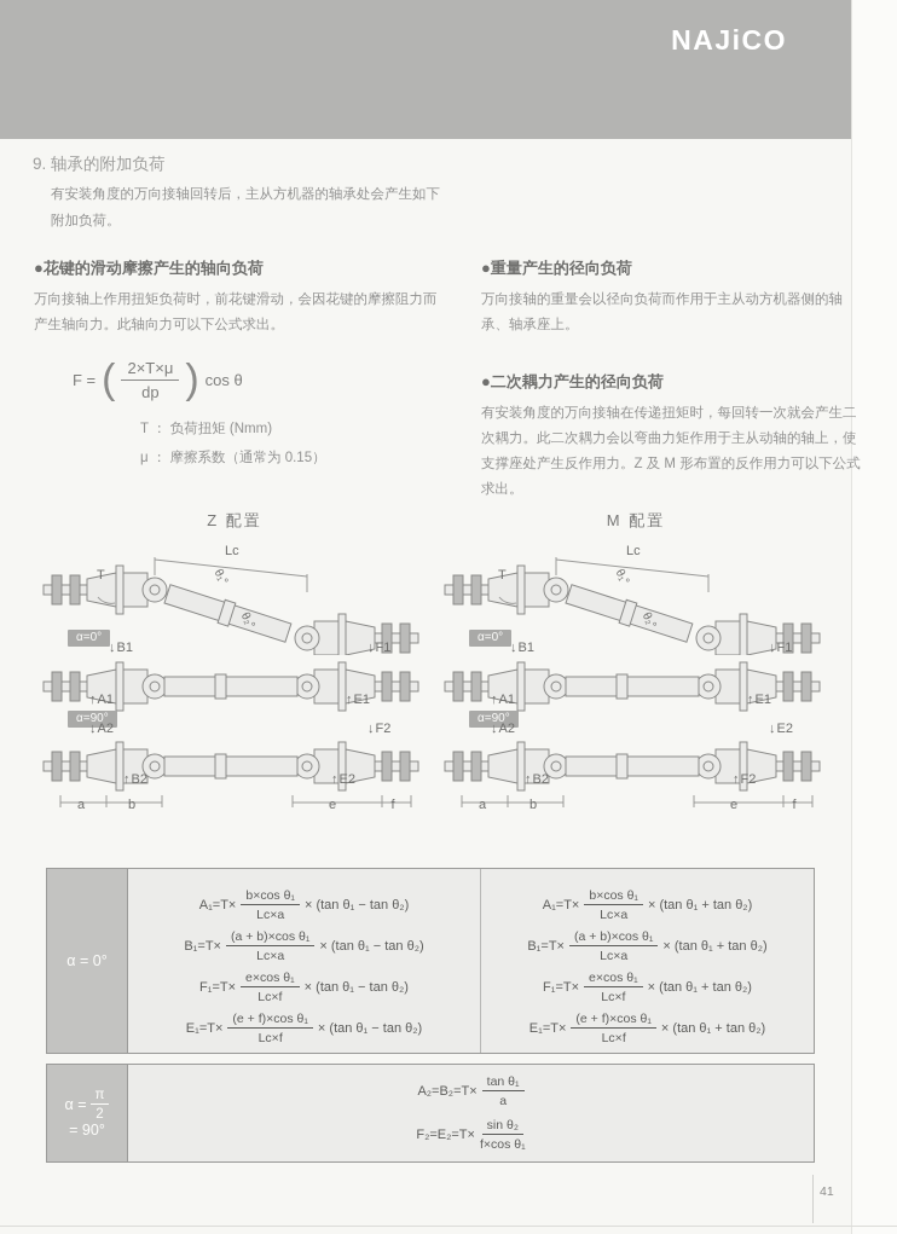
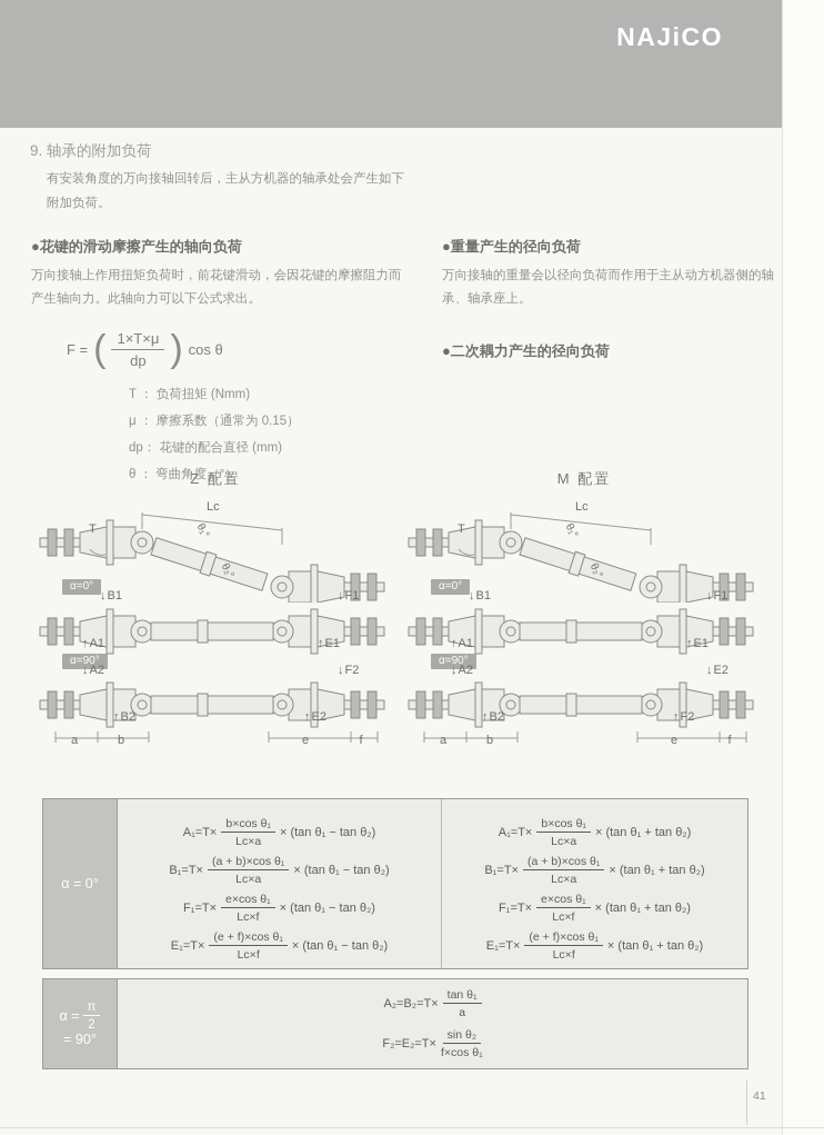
  NAJiCO
  9. 轴承的附加负荷
  有安装角度的万向接轴回转后，主从方机器的轴承处会产生如下附加负荷。
  ●花键的滑动摩擦产生的轴向负荷
  万向接轴上作用扭矩负荷时，前花键滑动，会因花键的摩擦阻力而产生轴向力。此轴向力可以下公式求出。
  F =
  (
- 2×T×μ
+ 1×T×μ
  dp
  )
  cos θ
  T ： 负荷扭矩 (Nmm)
  μ ： 摩擦系数（通常为 0.15）
+ dp： 花键的配合直径 (mm)
+ θ ： 弯曲角度（°）
  ●重量产生的径向负荷
  万向接轴的重量会以径向负荷而作用于主从动方机器侧的轴承、轴承座上。
  ●二次耦力产生的径向负荷
- 有安装角度的万向接轴在传递扭矩时，每回转一次就会产生二次耦力。此二次耦力会以弯曲力矩作用于主从动轴的轴上，使支撑座处产生反作用力。Z 及 M 形布置的反作用力可以下公式求出。
  Z 配置
  T
  Lc
  α=0°
  ↓B1
  ↓F1
  ↑A1
  ↑E1
  α=90°
  ↓A2
  ↓F2
  ↑B2
  ↑E2
  a
  b
  e
  f
  M 配置
  T
  Lc
  α=0°
  ↓B1
  ↓F1
  ↑A1
  ↑E1
  α=90°
  ↓A2
  ↓E2
  ↑B2
  ↑F2
  a
  b
  e
  f
  α = 0°
  A₁=T×
  b×cos θ₁
  Lc×a
  × (tan θ₁ − tan θ₂)
  B₁=T×
  (a + b)×cos θ₁
  Lc×a
  × (tan θ₁ − tan θ₂)
  F₁=T×
  e×cos θ₁
  Lc×f
  × (tan θ₁ − tan θ₂)
  E₁=T×
  (e + f)×cos θ₁
  Lc×f
  × (tan θ₁ − tan θ₂)
  A₁=T×
  b×cos θ₁
  Lc×a
  × (tan θ₁ + tan θ₂)
  B₁=T×
  (a + b)×cos θ₁
  Lc×a
  × (tan θ₁ + tan θ₂)
  F₁=T×
  e×cos θ₁
  Lc×f
  × (tan θ₁ + tan θ₂)
  E₁=T×
  (e + f)×cos θ₁
  Lc×f
  × (tan θ₁ + tan θ₂)
  α =
  π
  2
  = 90°
  A₂=B₂=T×
  tan θ₁
  a
  F₂=E₂=T×
  sin θ₂
  f×cos θ₁
  41
